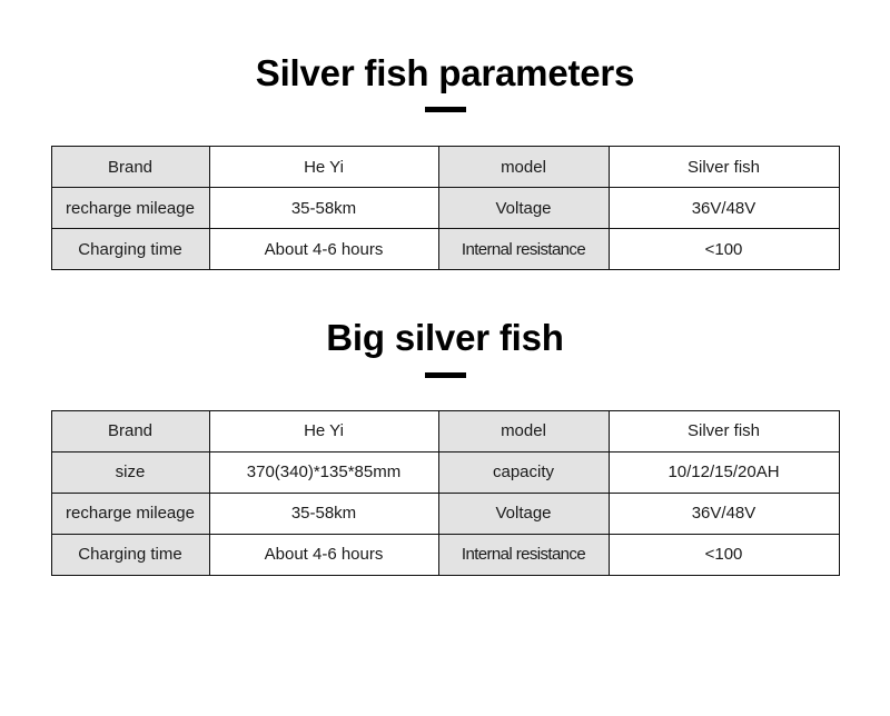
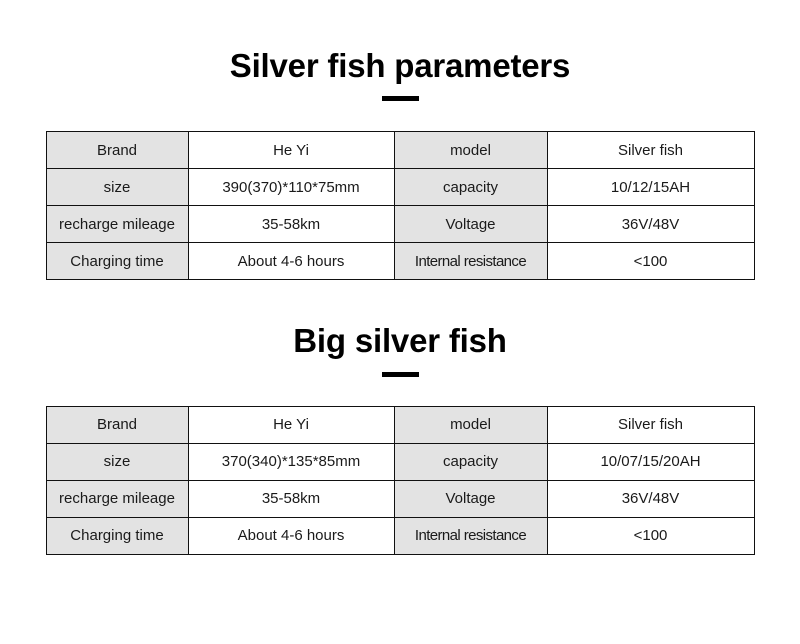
  Silver fish parameters
  Brand	He Yi	model	Silver fish
+ size	390(370)*110*75mm	capacity	10/12/15AH
  recharge mileage	35-58km	Voltage	36V/48V
  Charging time	About 4-6 hours	Internal resistance	<100
  Big silver fish
  Brand	He Yi	model	Silver fish
- size	370(340)*135*85mm	capacity	10/12/15/20AH
+ size	370(340)*135*85mm	capacity	10/07/15/20AH
  recharge mileage	35-58km	Voltage	36V/48V
  Charging time	About 4-6 hours	Internal resistance	<100
